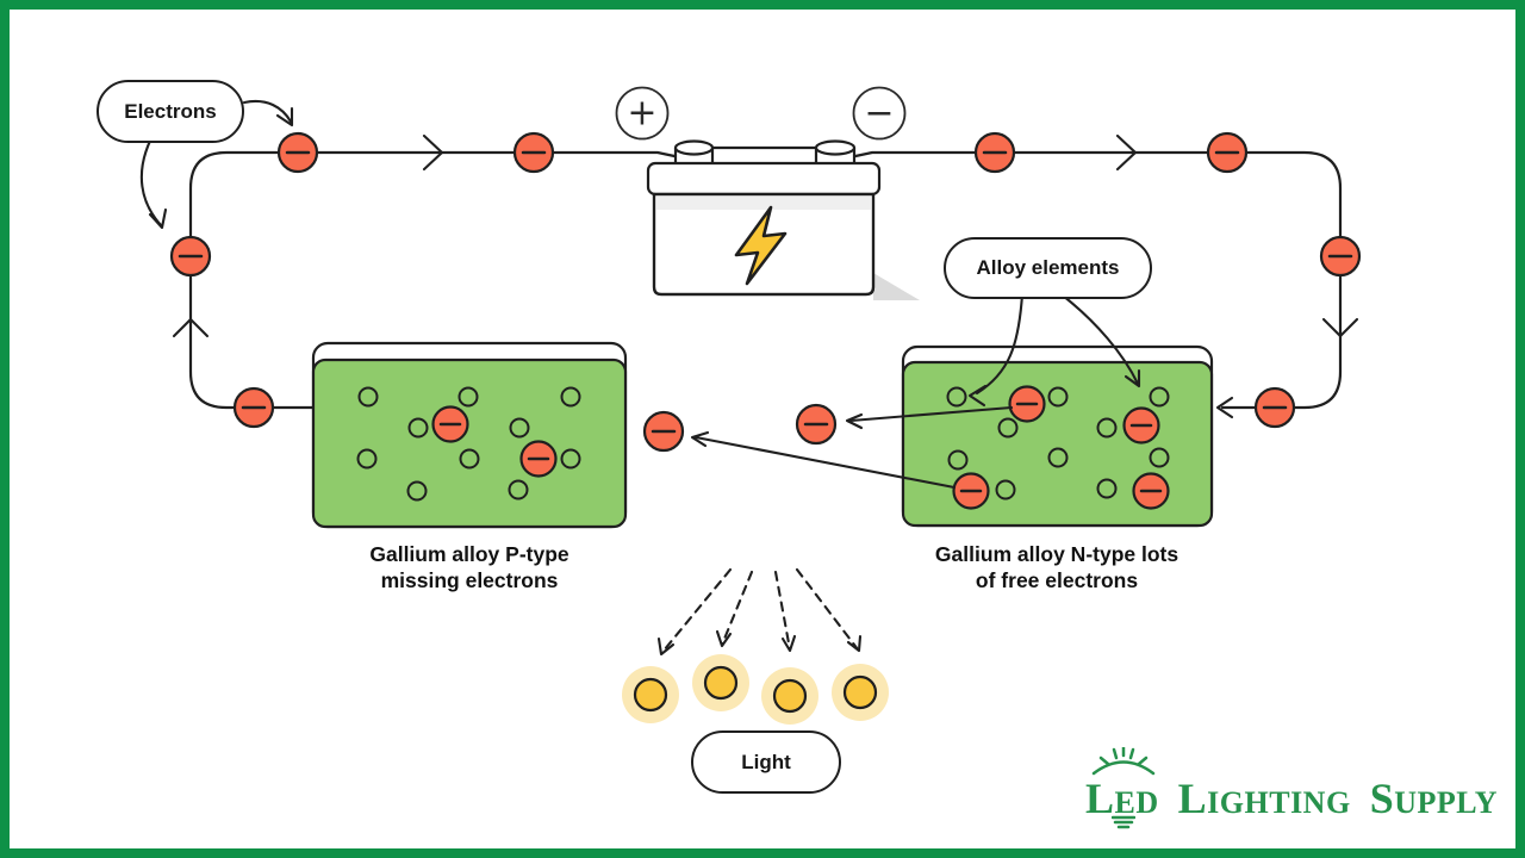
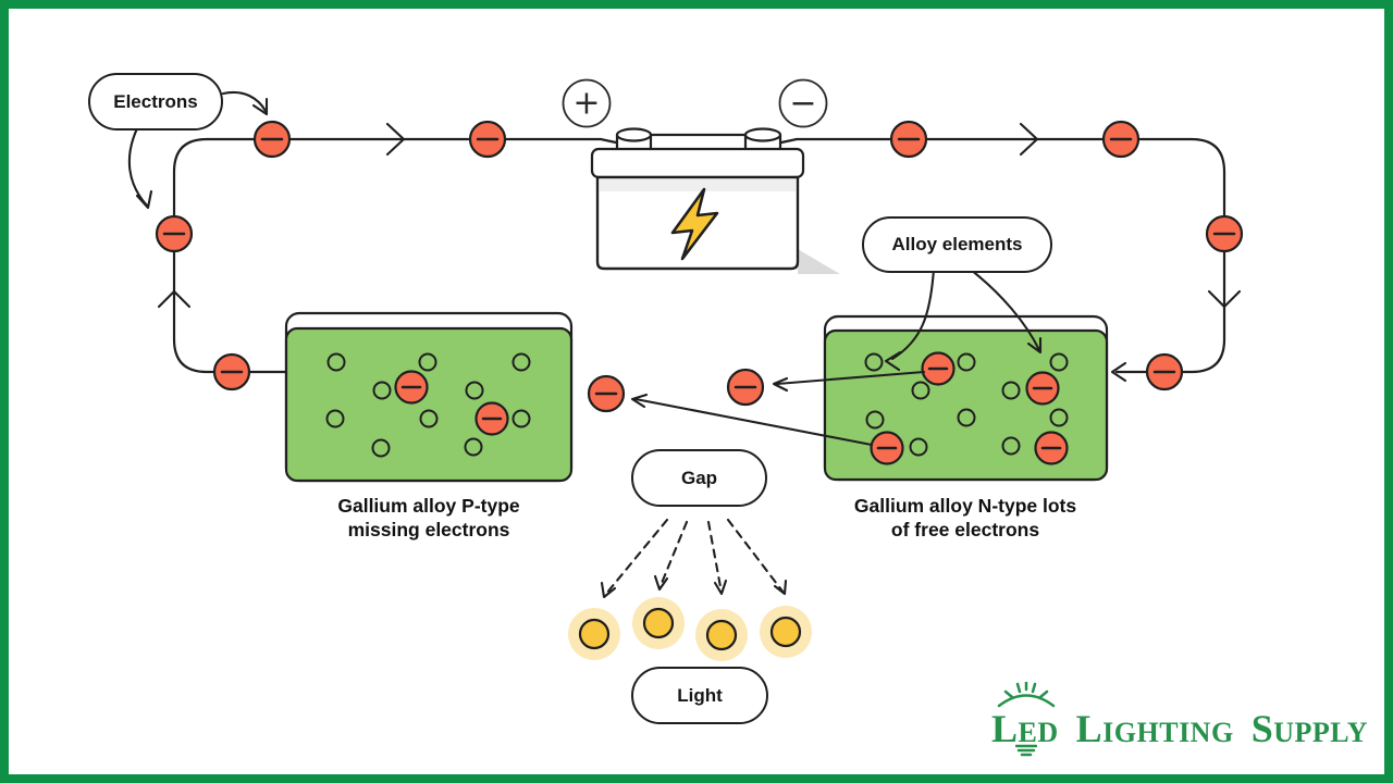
  +
  −
  Electrons
  Alloy elements
+ Gap
  Light
  Gallium alloy P-type
  missing electrons
  Gallium alloy N-type lots
  of free electrons
  LED LIGHTING SUPPLY
